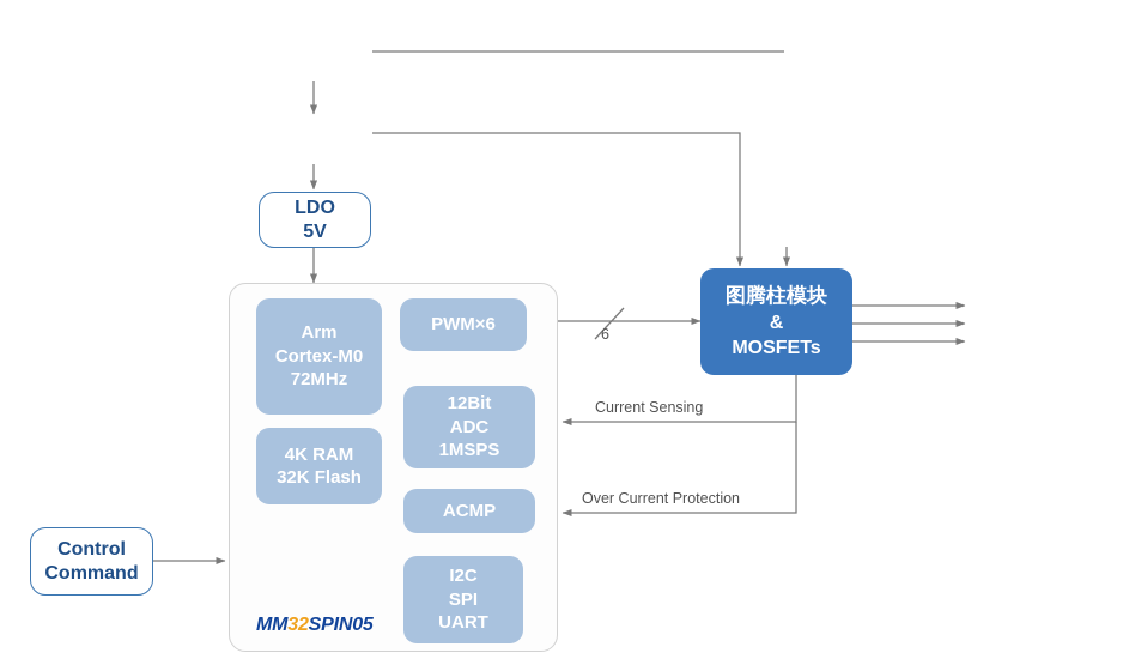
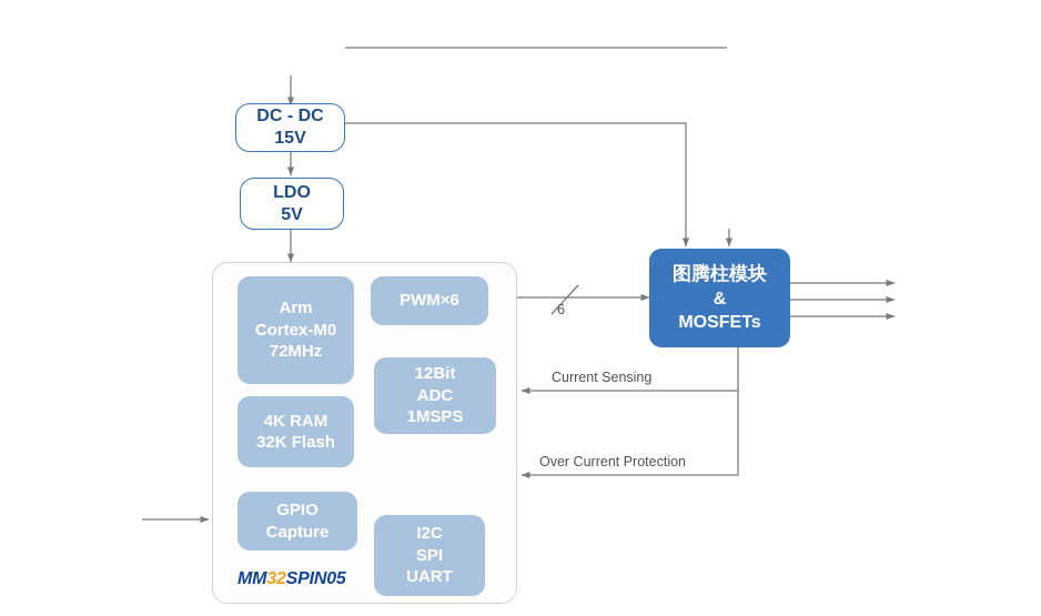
+ DC - DC
+ 15V
  LDO
  5V
- Control
- Command
  Arm
  Cortex-M0
  72MHz
  4K RAM
  32K Flash
+ GPIO
+ Capture
  PWM×6
  12Bit
  ADC
  1MSPS
- ACMP
  I2C
  SPI
  UART
  MM32SPIN05
  图腾柱模块
  &
  MOSFETs
  6
  Current Sensing
  Over Current Protection
